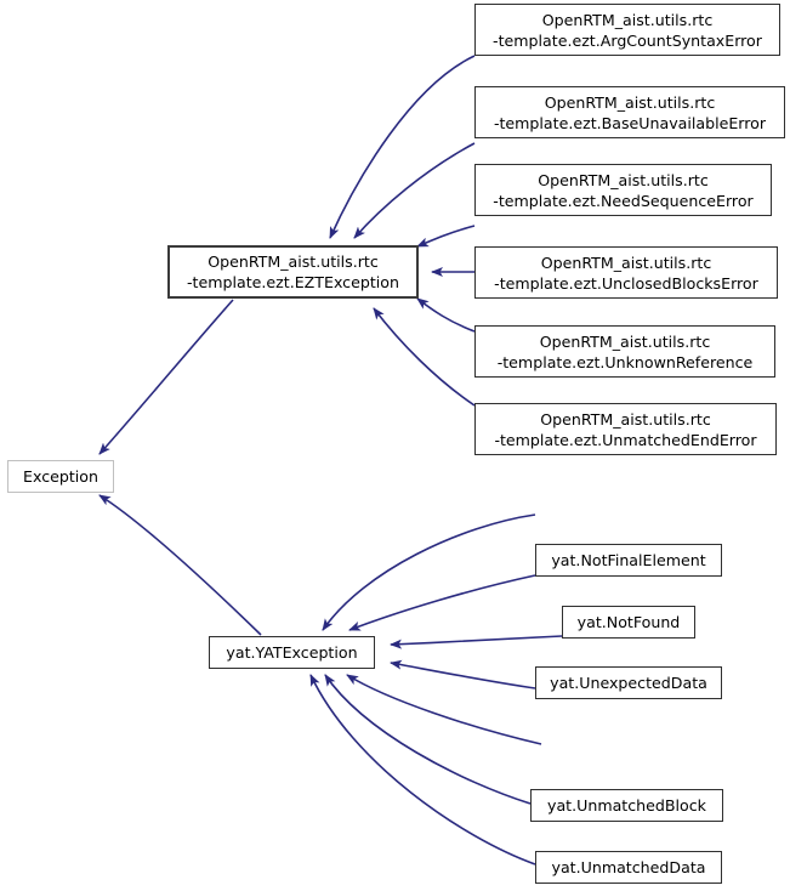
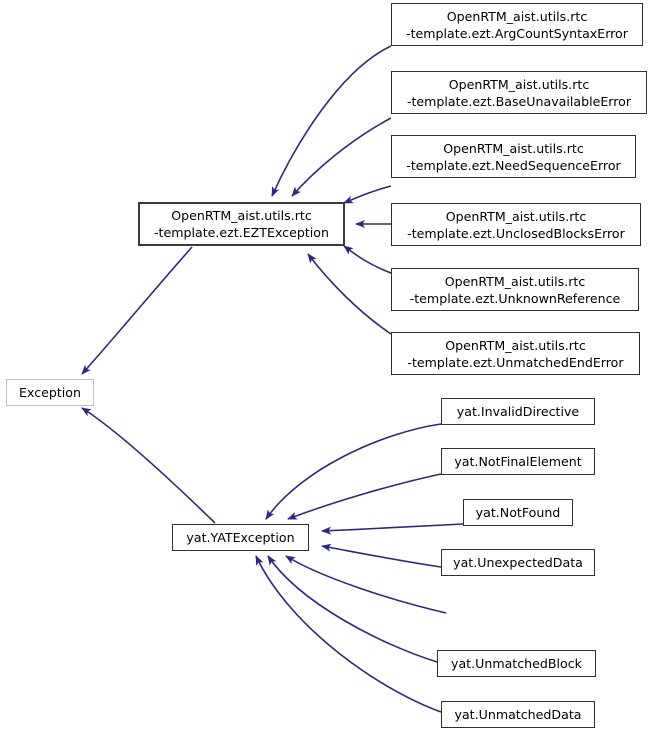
  OpenRTM_aist.utils.rtc
  -template.ezt.ArgCountSyntaxError
  OpenRTM_aist.utils.rtc
  -template.ezt.BaseUnavailableError
  OpenRTM_aist.utils.rtc
  -template.ezt.NeedSequenceError
  OpenRTM_aist.utils.rtc
  -template.ezt.UnclosedBlocksError
  OpenRTM_aist.utils.rtc
  -template.ezt.UnknownReference
  OpenRTM_aist.utils.rtc
  -template.ezt.UnmatchedEndError
  OpenRTM_aist.utils.rtc
  -template.ezt.EZTException
  Exception
  yat.YATException
+ yat.InvalidDirective
  yat.NotFinalElement
  yat.NotFound
  yat.UnexpectedData
  yat.UnmatchedBlock
  yat.UnmatchedData
